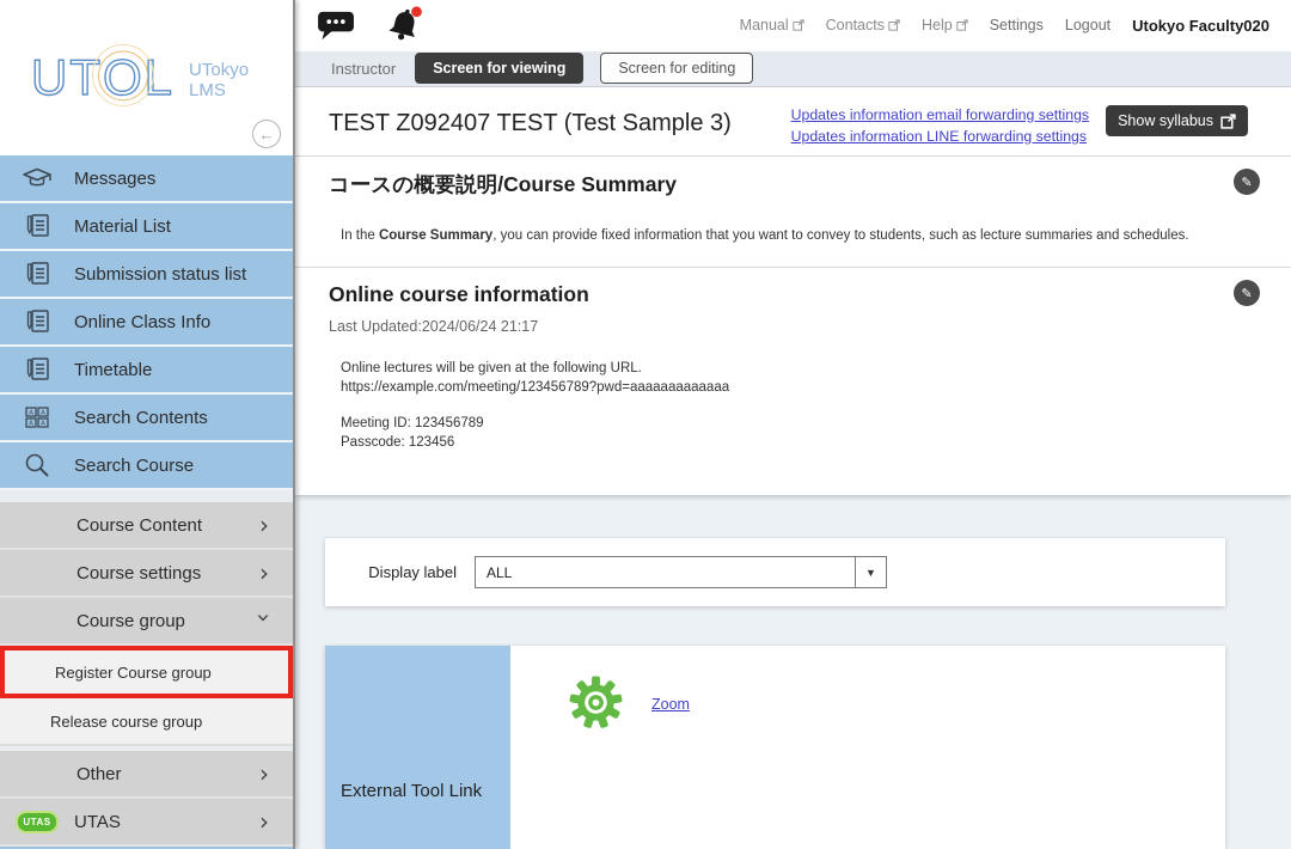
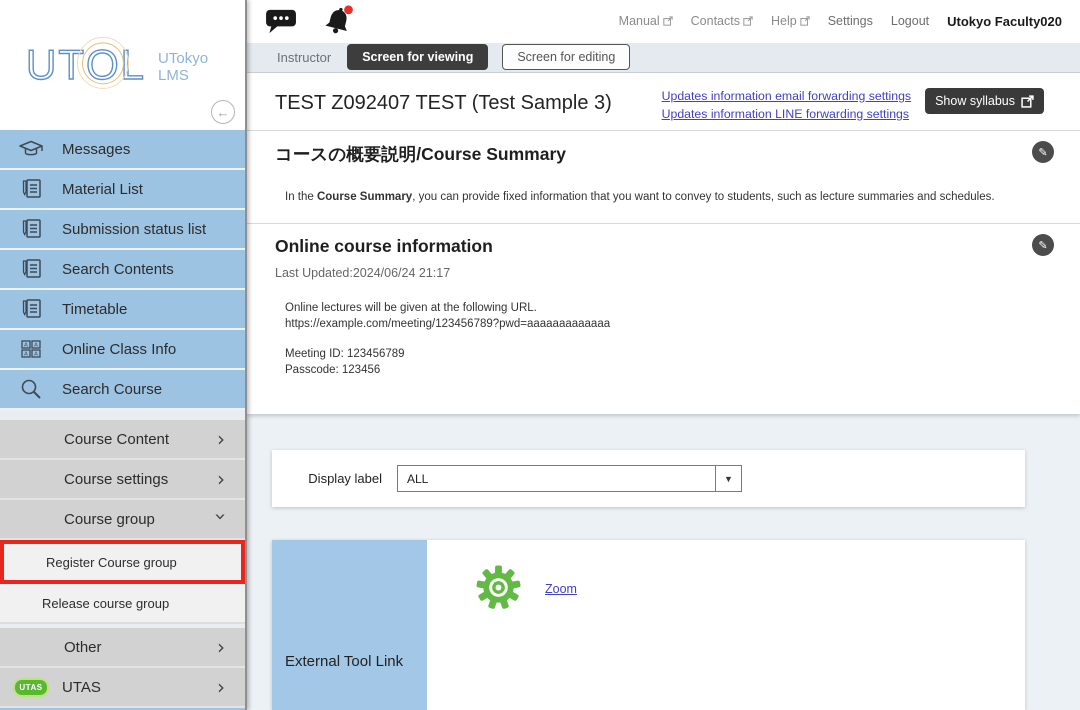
  UTOL
  UTokyo
  LMS
  ←
  Messages
  Material List
  Submission status list
- Online Class Info
+ Search Contents
  Timetable
- Search Contents
+ Online Class Info
  Search Course
  Course Content
  ›
  Course settings
  ›
  Course group
  Register Course group
  Release course group
  Other
  ›
  UTAS
  UTAS
  ›
  Manual
  Contacts
  Help
  Settings
  Logout
  Utokyo Faculty020
  Instructor
  Screen for viewing
  Screen for editing
  TEST Z092407 TEST (Test Sample 3)
  Updates information email forwarding settings
  Updates information LINE forwarding settings
  Show syllabus
  コースの概要説明/Course Summary
  ✎
  In the Course Summary, you can provide fixed information that you want to convey to students, such as lecture summaries and schedules.
  Online course information
  ✎
  Last Updated:2024/06/24 21:17
  Online lectures will be given at the following URL.
  https://example.com/meeting/123456789?pwd=aaaaaaaaaaaaa
  Meeting ID: 123456789
  Passcode: 123456
  Display label
  ALL
  ▼
  External Tool Link
  Zoom
